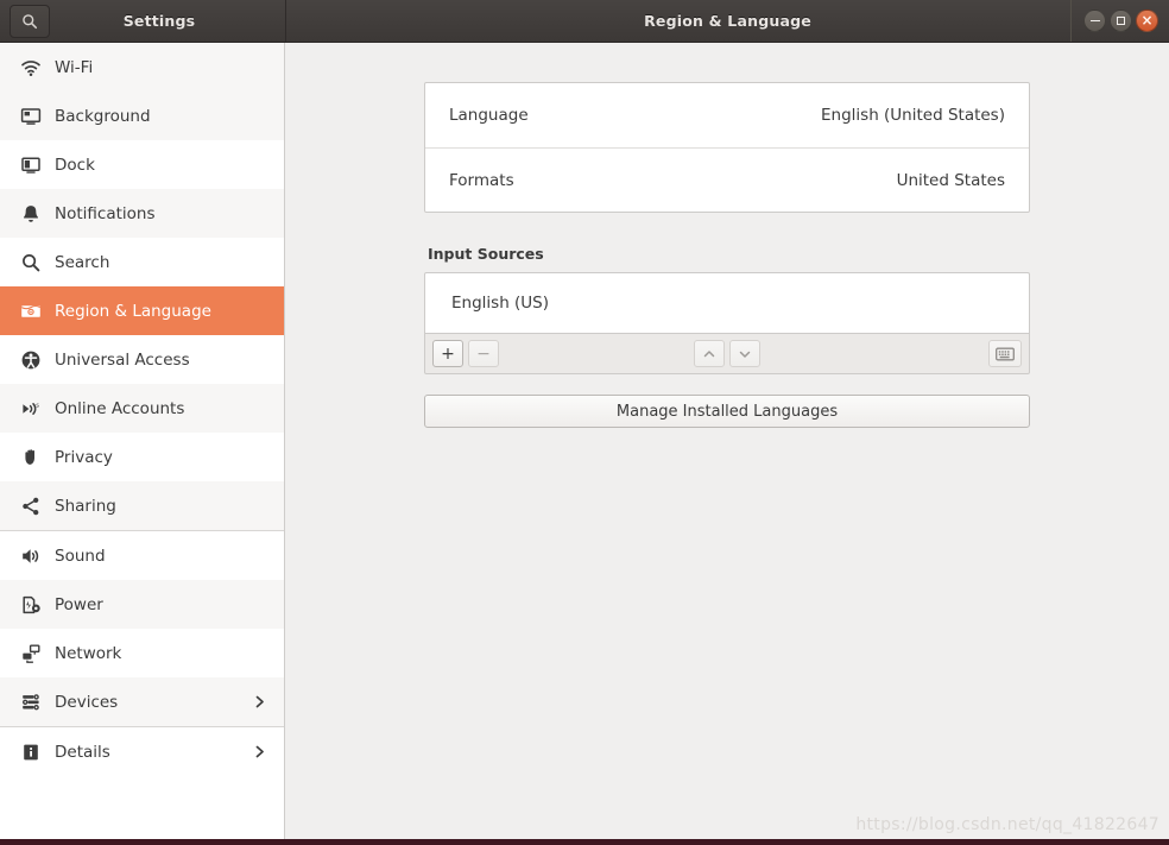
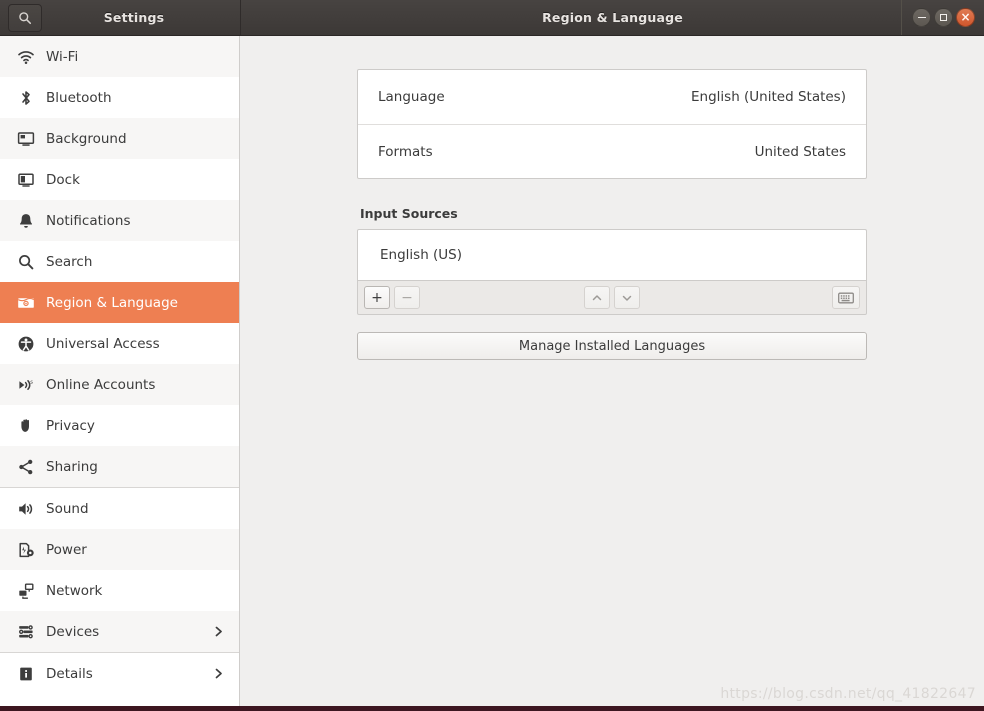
  Settings
  Region & Language
  ×
  Wi-Fi
+ Bluetooth
  Background
  Dock
  Notifications
  Search
  Region & Language
  Universal Access
  Online Accounts
  Privacy
  Sharing
  Sound
  Power
  Network
  Devices
  Details
  Language
  English (United States)
  Formats
  United States
  Input Sources
  English (US)
  +
  −
  Manage Installed Languages
  https://blog.csdn.net/qq_41822647
